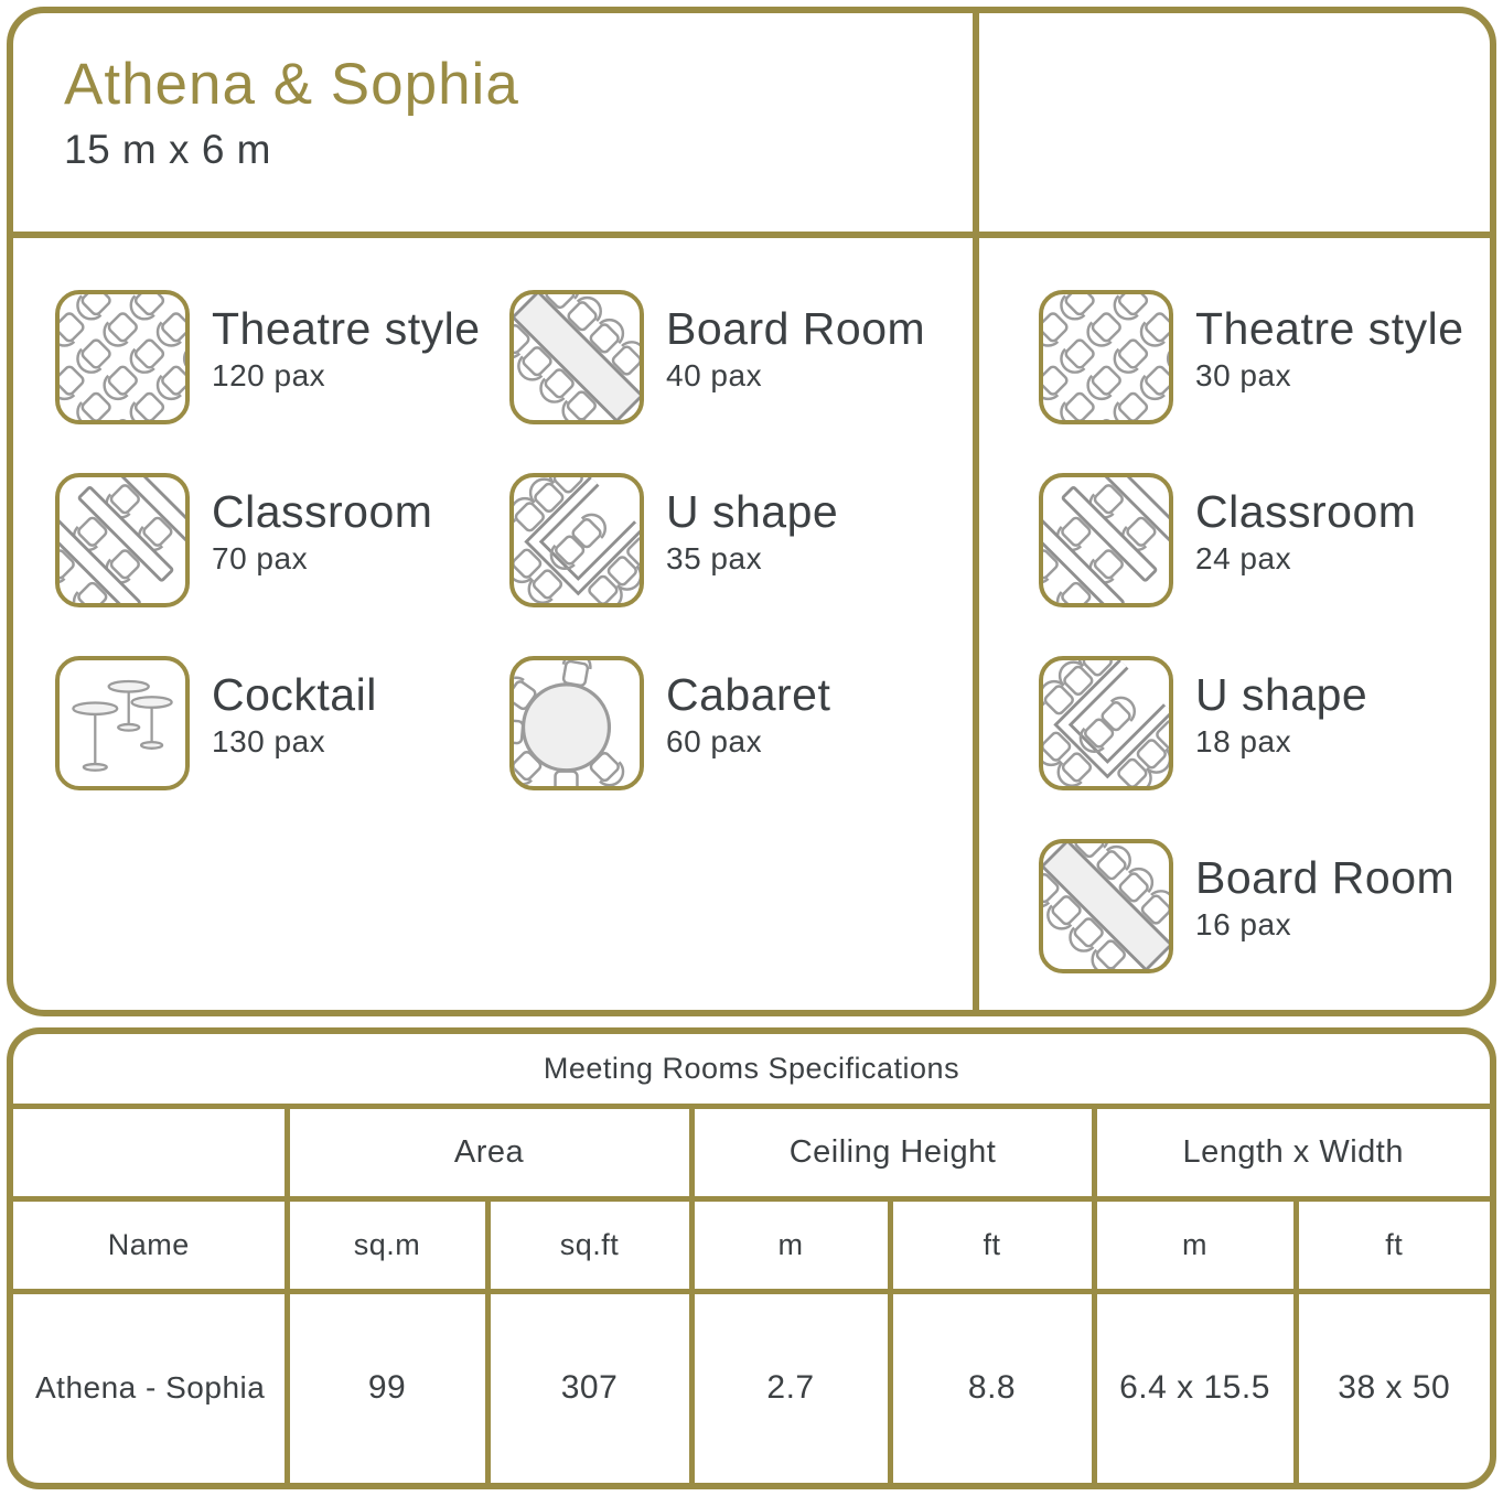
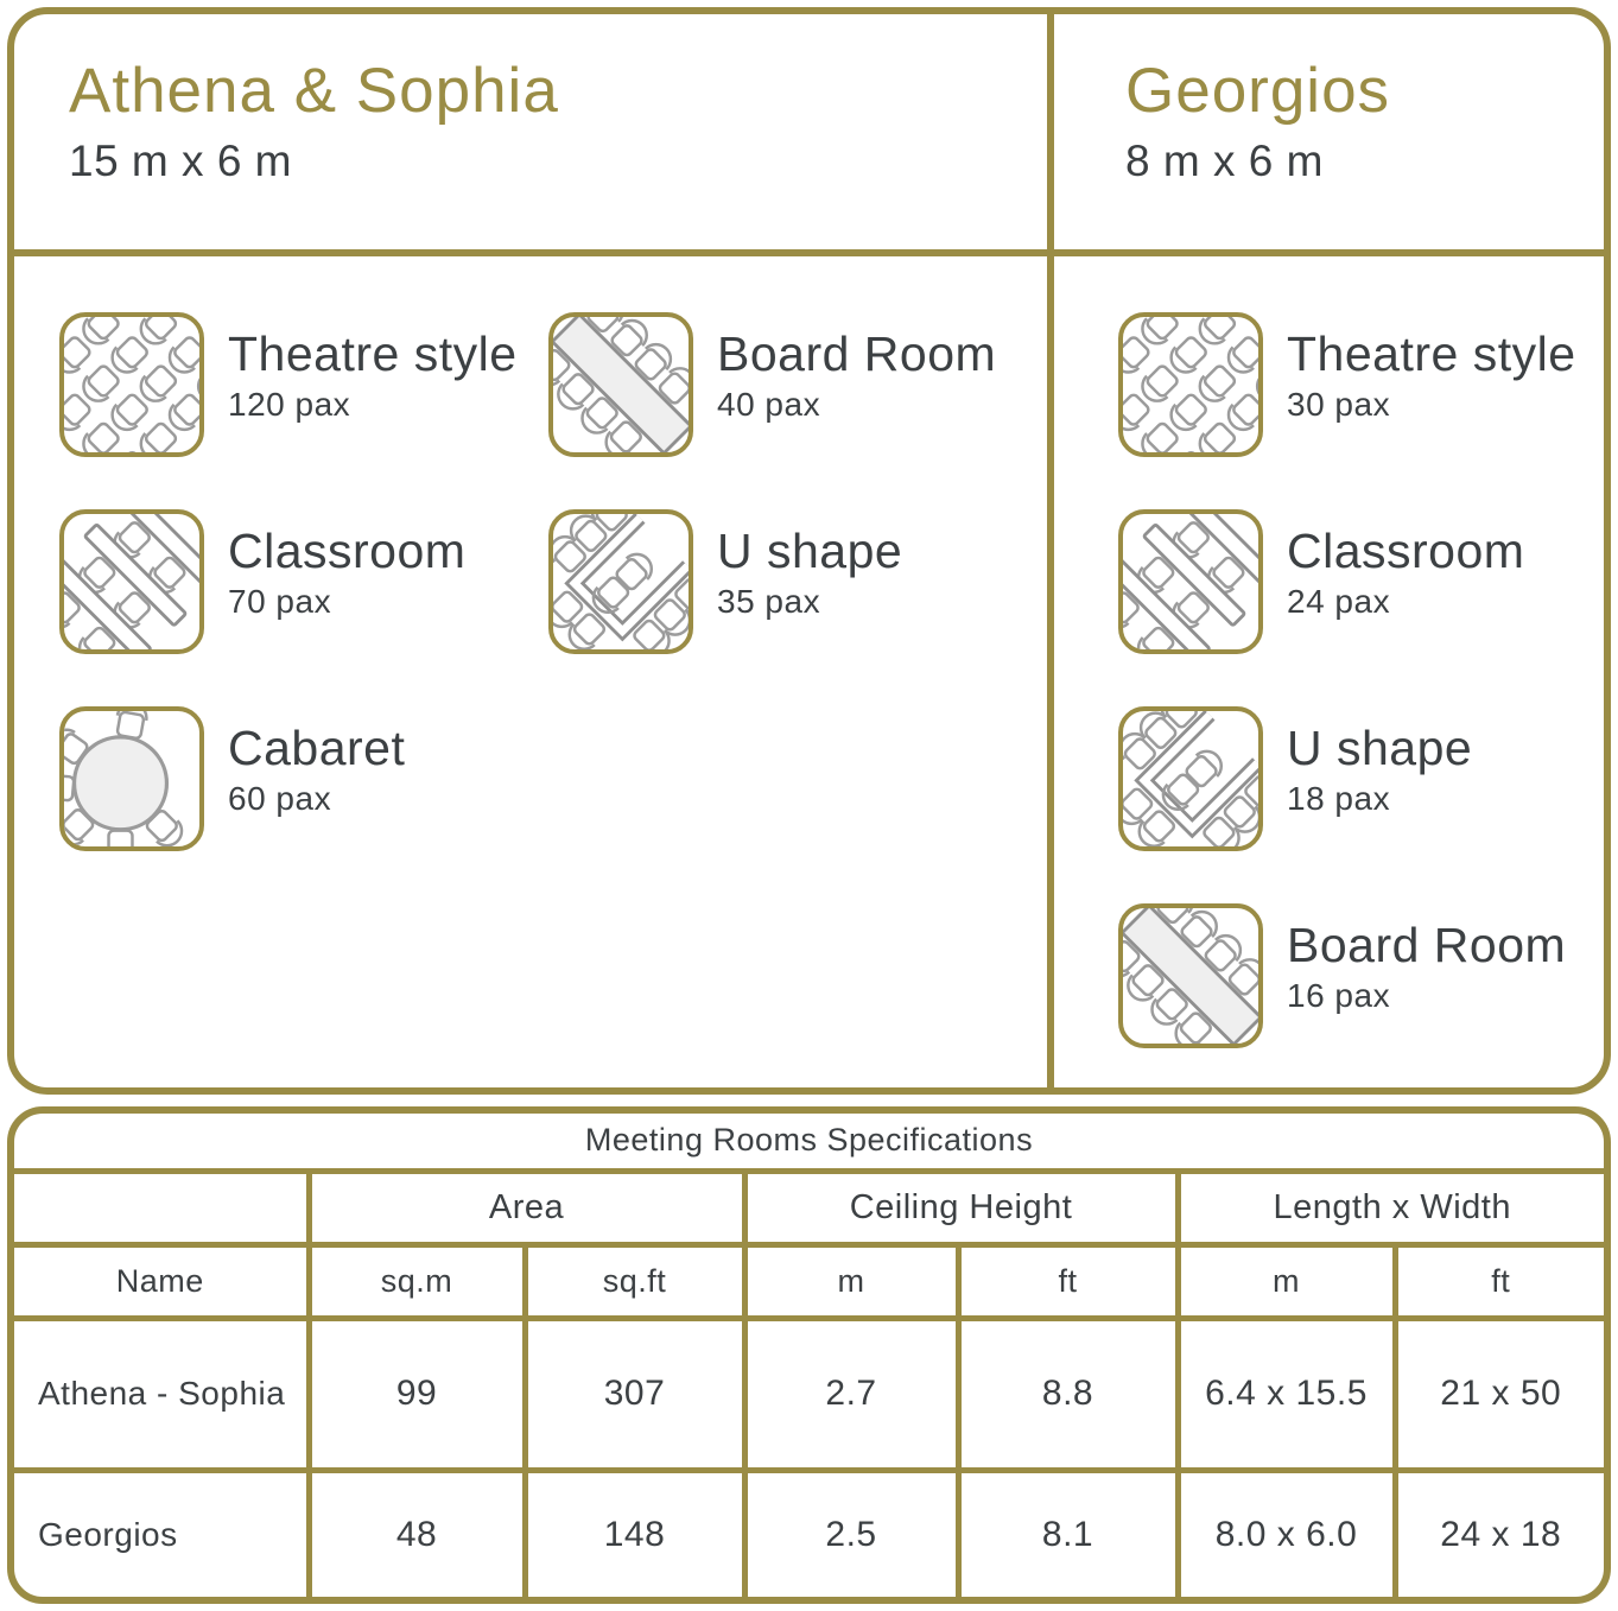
  Athena & Sophia
  15 m x 6 m
+ Georgios
+ 8 m x 6 m
  Theatre style
  120 pax
  Board Room
  40 pax
  Classroom
  70 pax
  U shape
  35 pax
- Cocktail
- 130 pax
  Cabaret
  60 pax
  Theatre style
  30 pax
  Classroom
  24 pax
  U shape
  18 pax
  Board Room
  16 pax
  Meeting Rooms Specifications
  	Area	Ceiling Height	Length x Width
  Name	sq.m	sq.ft	m	ft	m	ft
- Athena - Sophia	99	307	2.7	8.8	6.4 x 15.5	38 x 50
+ Athena - Sophia	99	307	2.7	8.8	6.4 x 15.5	21 x 50
+ Georgios	48	148	2.5	8.1	8.0 x 6.0	24 x 18
